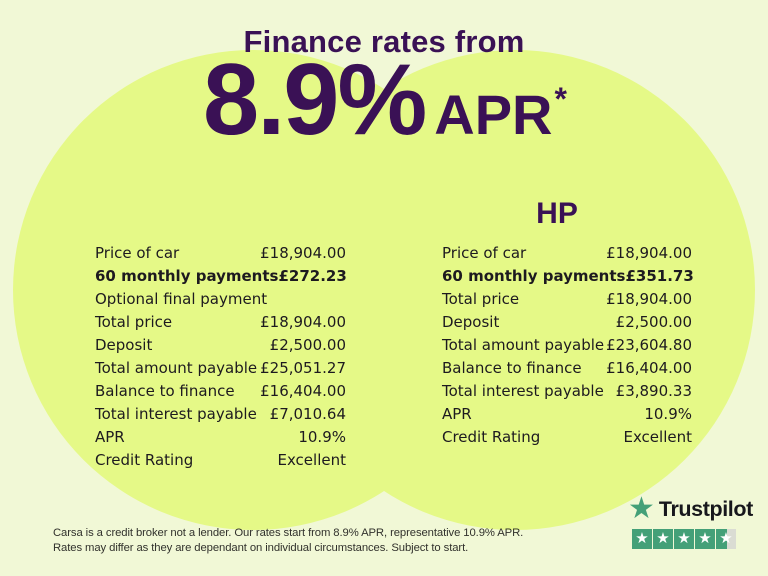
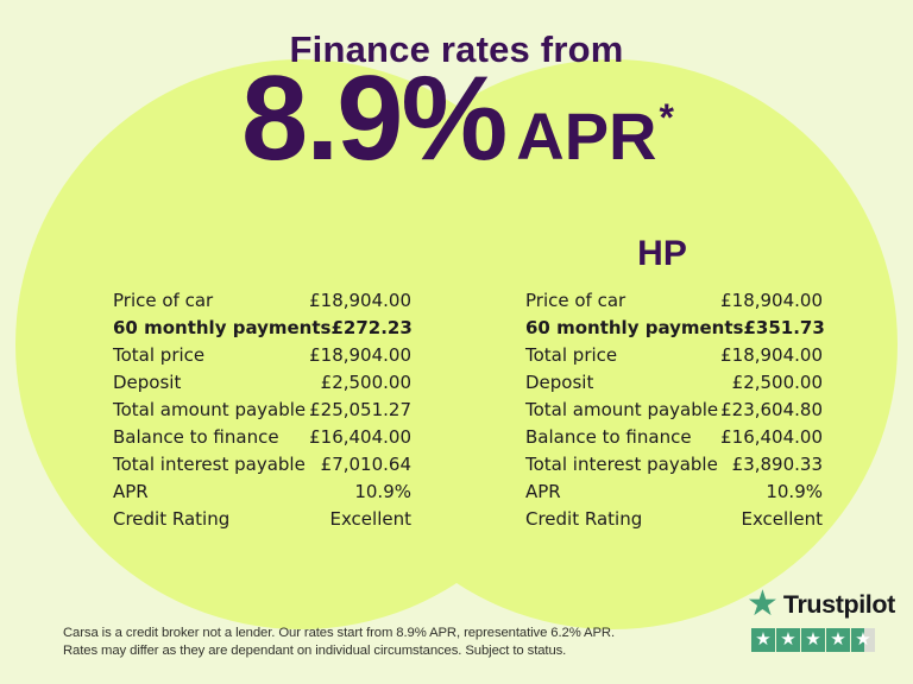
  Finance rates from
  8.9%
  APR*
  HP
  Price of car
  £18,904.00
  60 monthly payments
  £272.23
- Optional final payment
  Total price
  £18,904.00
  Deposit
  £2,500.00
  Total amount payable
  £25,051.27
  Balance to finance
  £16,404.00
  Total interest payable
  £7,010.64
  APR
  10.9%
  Credit Rating
  Excellent
  Price of car
  £18,904.00
  60 monthly payments
  £351.73
  Total price
  £18,904.00
  Deposit
  £2,500.00
  Total amount payable
  £23,604.80
  Balance to finance
  £16,404.00
  Total interest payable
  £3,890.33
  APR
  10.9%
  Credit Rating
  Excellent
- Carsa is a credit broker not a lender. Our rates start from 8.9% APR, representative 10.9% APR.
+ Carsa is a credit broker not a lender. Our rates start from 8.9% APR, representative 6.2% APR.
- Rates may differ as they are dependant on individual circumstances. Subject to start.
+ Rates may differ as they are dependant on individual circumstances. Subject to status.
  Trustpilot
